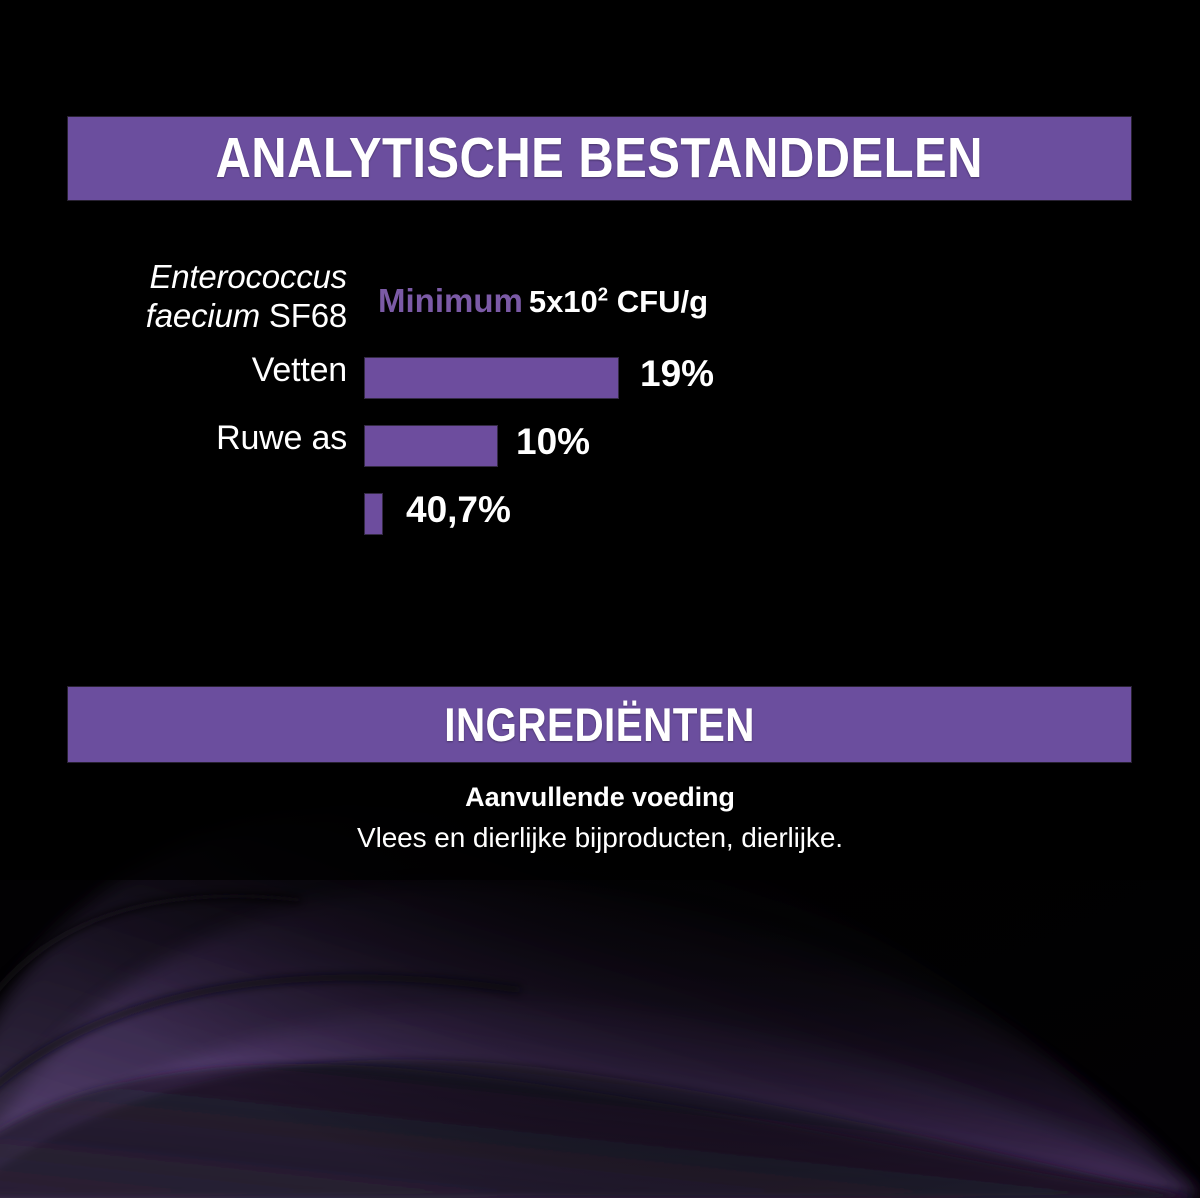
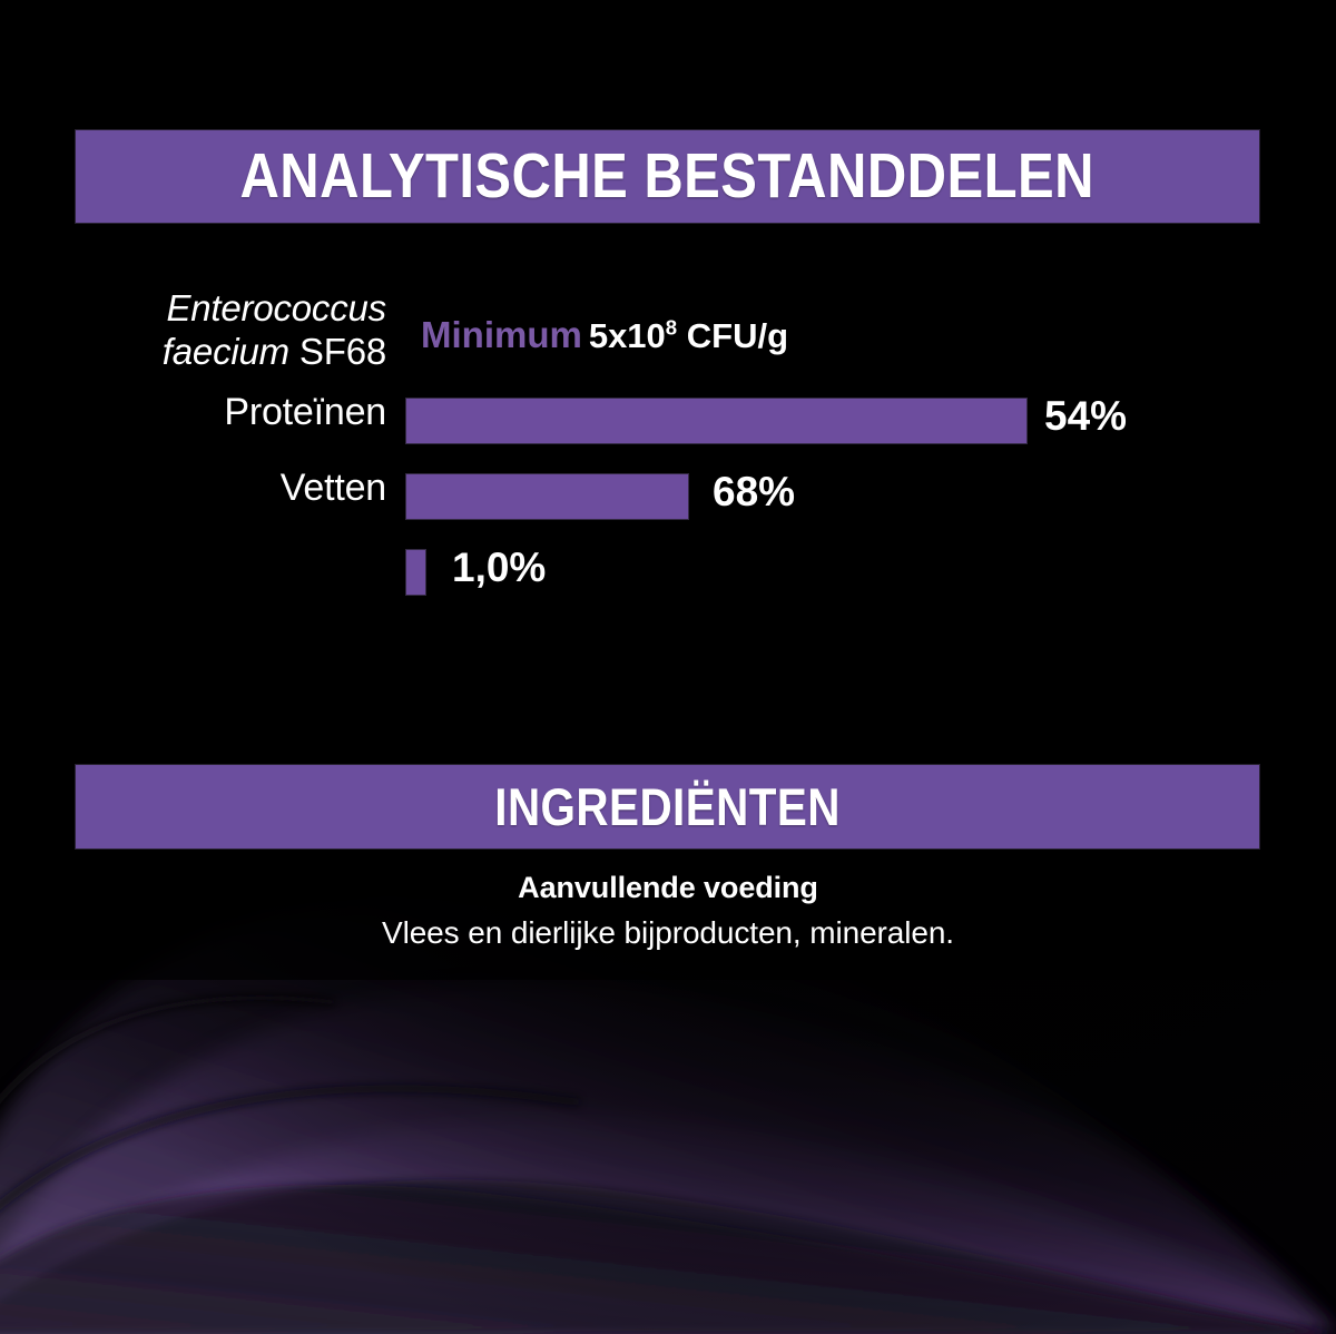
  ANALYTISCHE BESTANDDELEN
  Enterococcus
  faecium SF68
- Minimum 5x102 CFU/g
+ Minimum 5x108 CFU/g
+ Proteïnen
+ 54%
  Vetten
- 19%
+ 68%
- Ruwe as
- 10%
- 40,7%
+ 1,0%
  INGREDIËNTEN
  Aanvullende voeding
- Vlees en dierlijke bijproducten, dierlijke.
+ Vlees en dierlijke bijproducten, mineralen.
